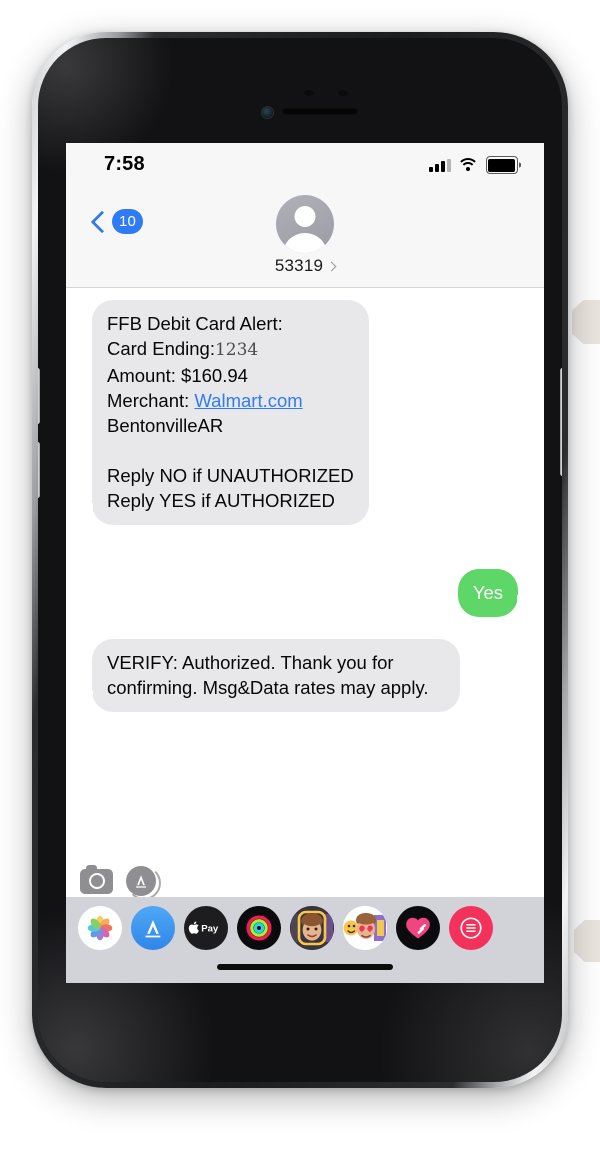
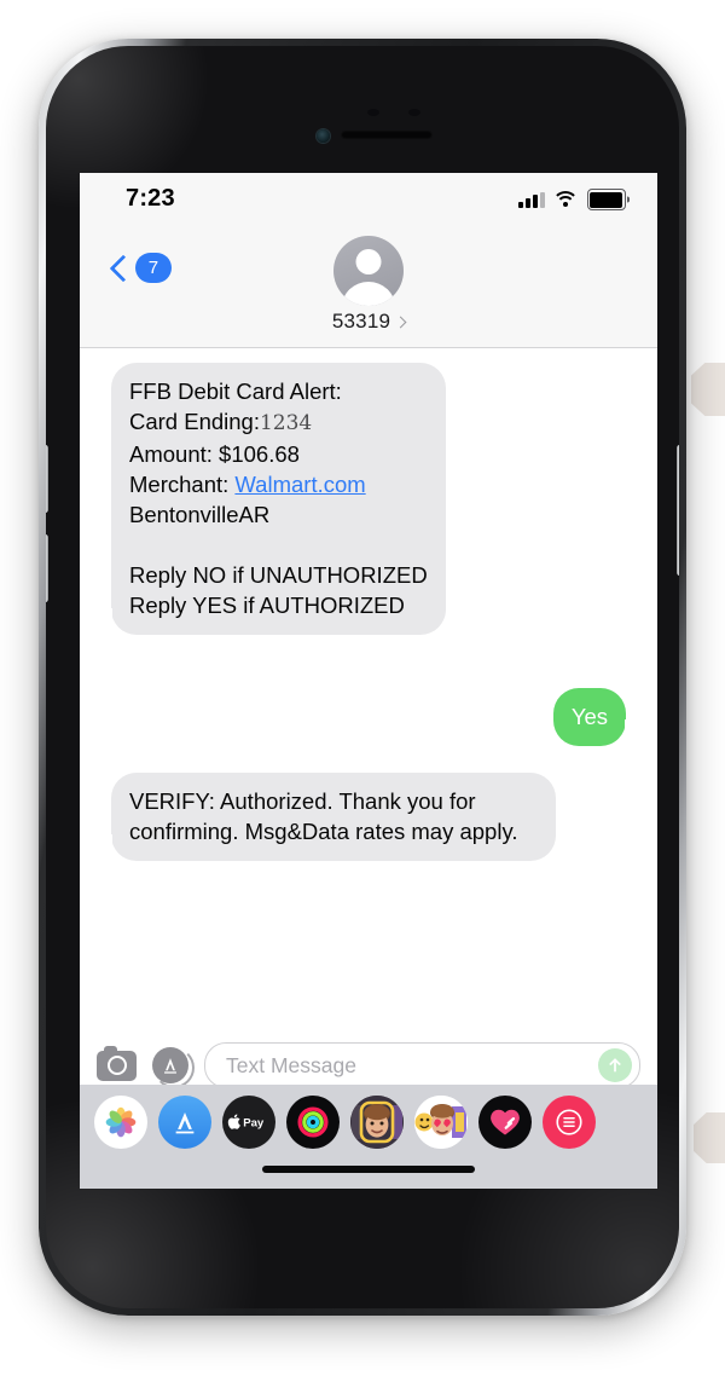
- 7:58
+ 7:23
- 10
+ 7
  53319
- FFB Debit Card Alert: Card Ending:1234 Amount: $160.94 Merchant: Walmart.com BentonvilleAR Reply NO if UNAUTHORIZED Reply YES if AUTHORIZED
+ FFB Debit Card Alert: Card Ending:1234 Amount: $106.68 Merchant: Walmart.com BentonvilleAR Reply NO if UNAUTHORIZED Reply YES if AUTHORIZED
  Yes
  VERIFY: Authorized. Thank you for confirming. Msg&Data rates may apply.
+ Text Message
  Pay
